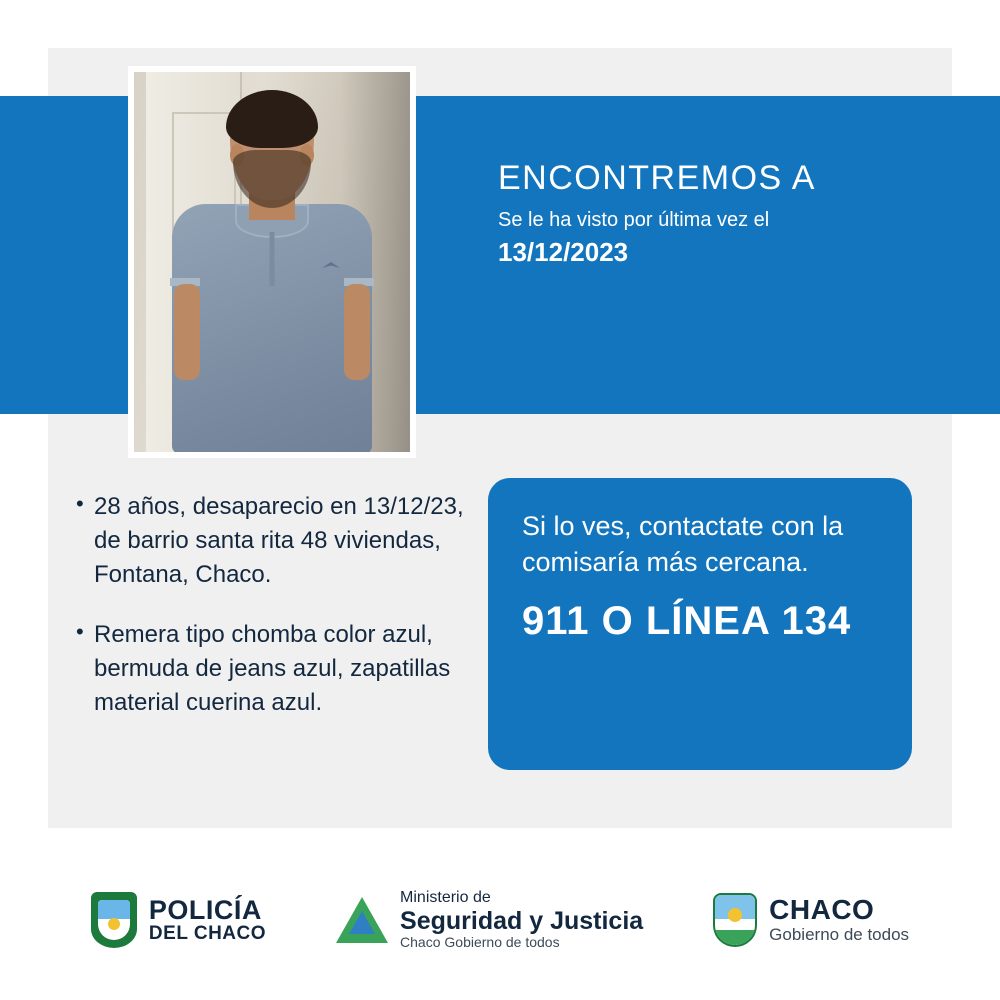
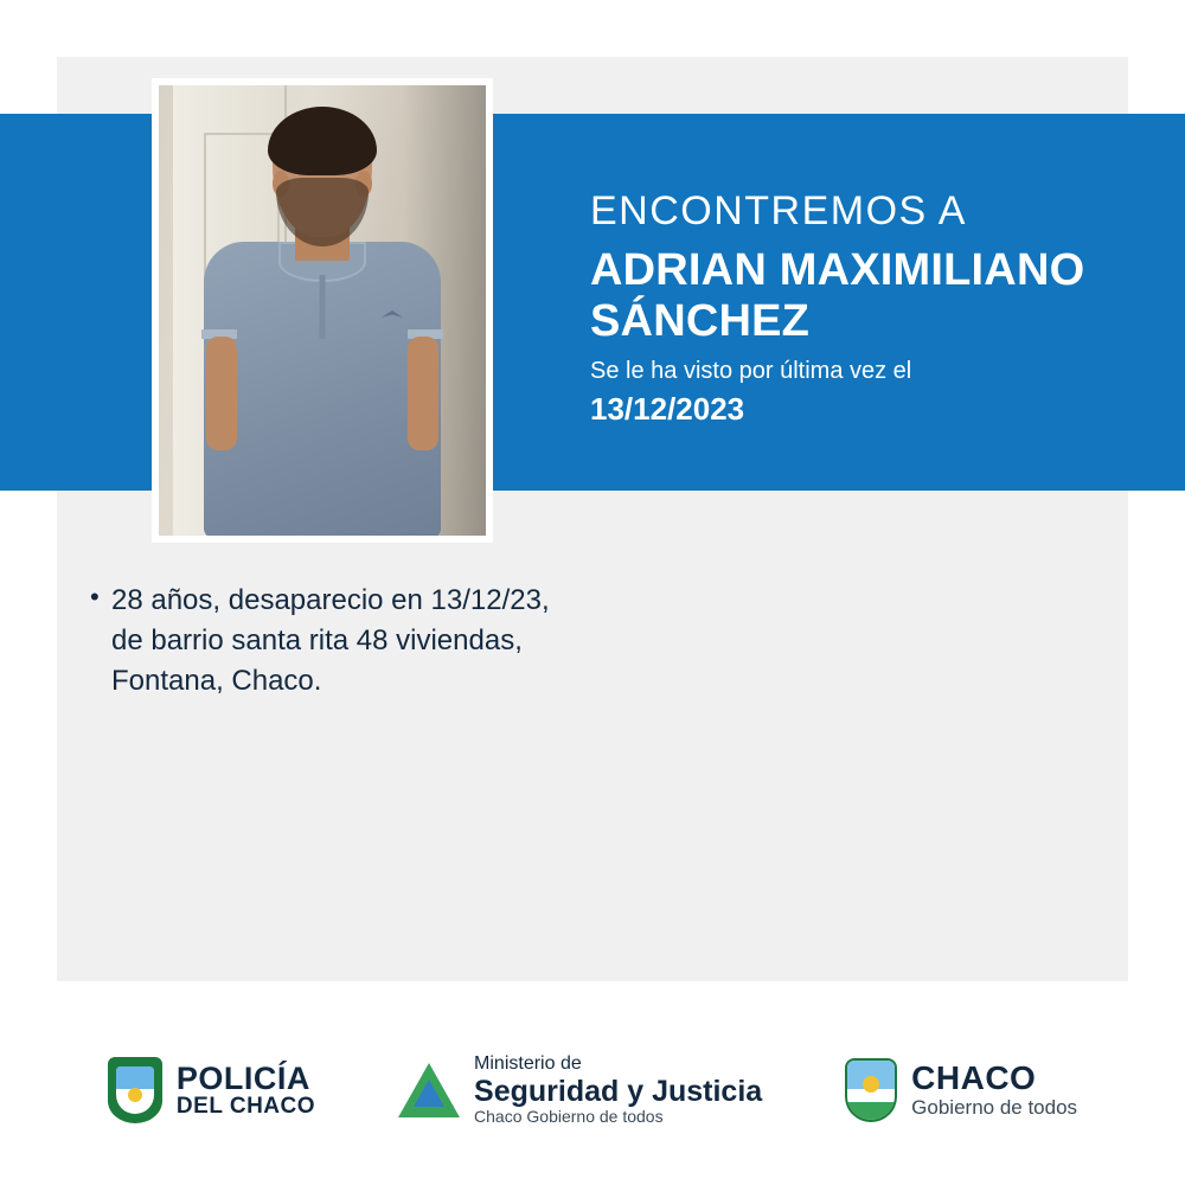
  ENCONTREMOS A
+ ADRIAN MAXIMILIANO SÁNCHEZ
  Se le ha visto por última vez el
  13/12/2023
  28 años, desaparecio en 13/12/23, de barrio santa rita 48 viviendas, Fontana, Chaco.
- Remera tipo chomba color azul, bermuda de jeans azul, zapatillas material cuerina azul.
- Si lo ves, contactate con la comisaría más cercana.
- 911 O LÍNEA 134
  POLICÍA
  DEL CHACO
  Ministerio de
  Seguridad y Justicia
  Chaco Gobierno de todos
  CHACO
  Gobierno de todos
